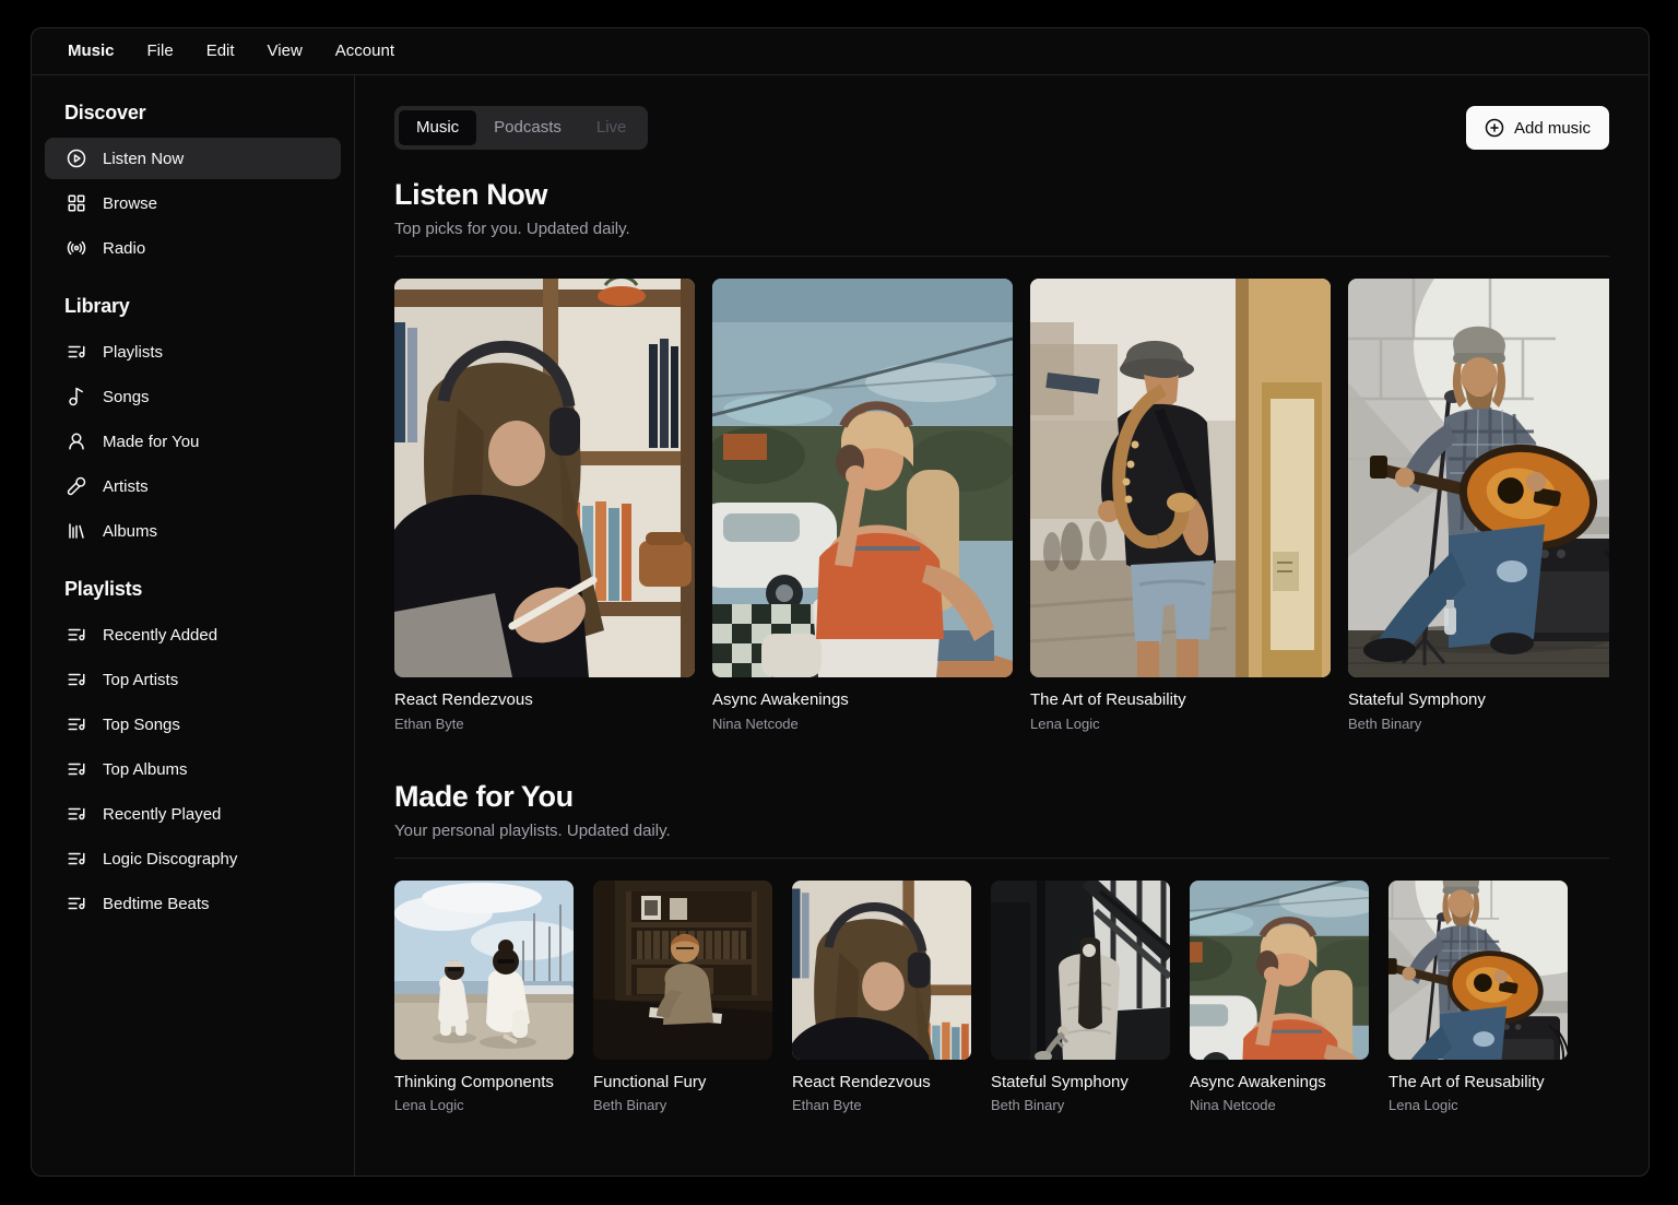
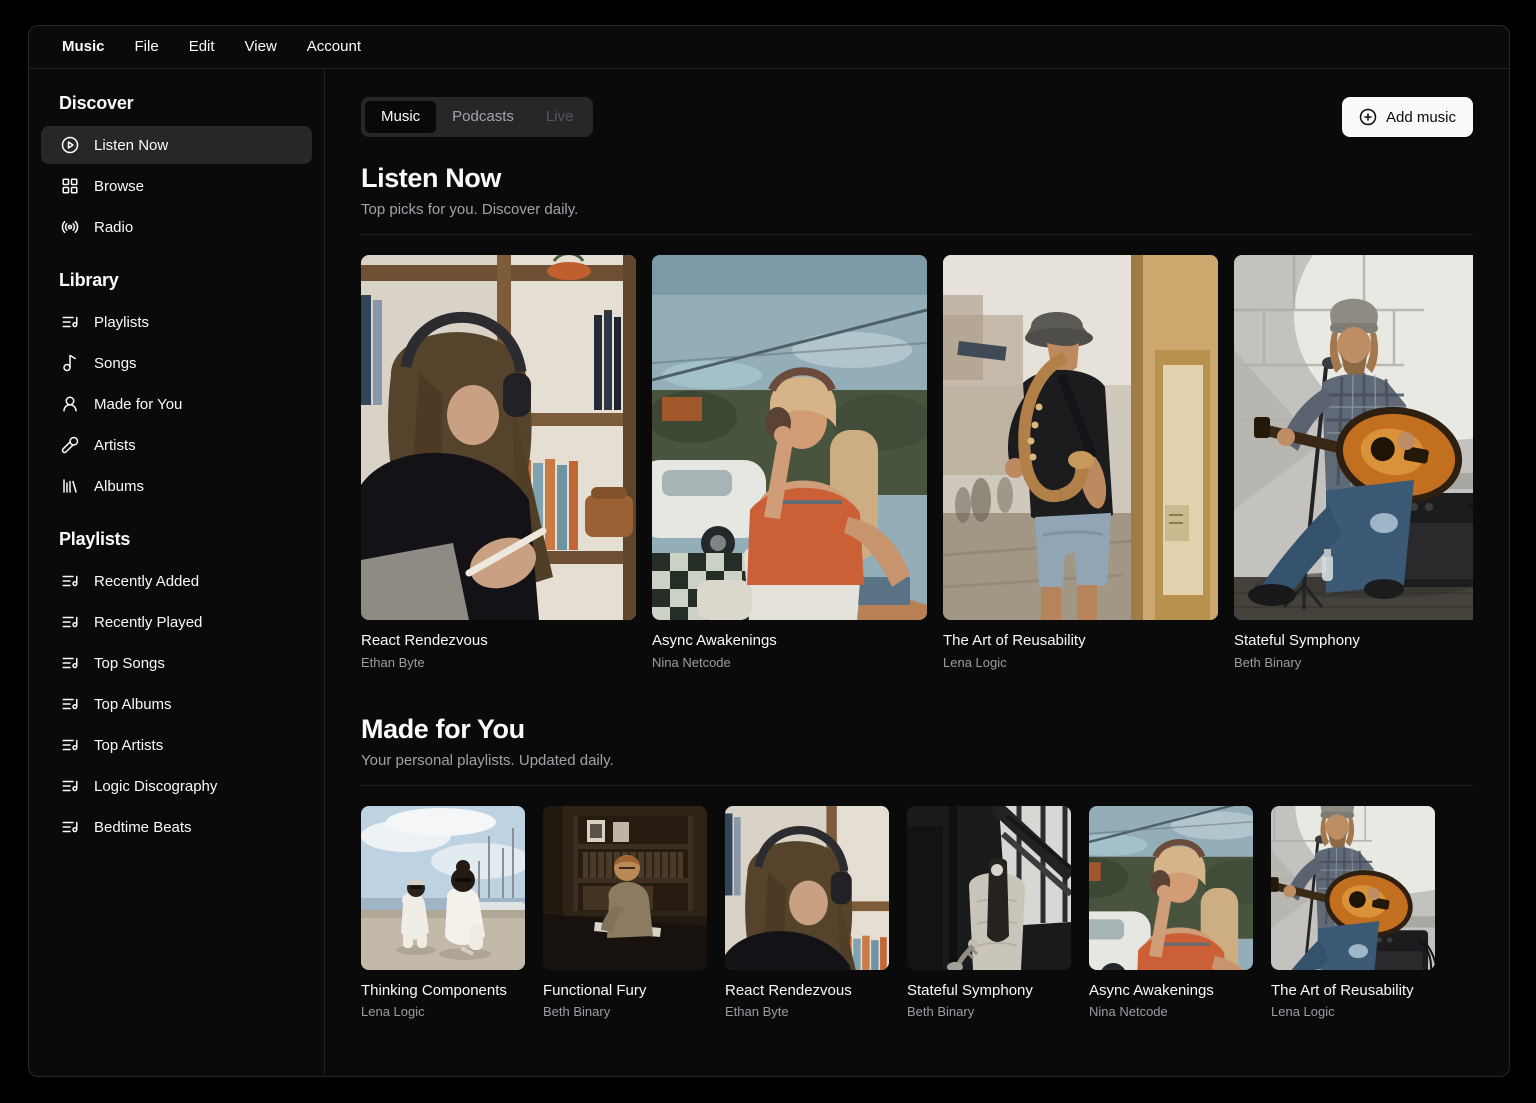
  Music
  File
  Edit
  View
  Account
  Discover
  Listen Now
  Browse
  Radio
  Library
  Playlists
  Songs
  Made for You
  Artists
  Albums
  Playlists
  Recently Added
- Top Artists
+ Recently Played
  Top Songs
  Top Albums
- Recently Played
+ Top Artists
  Logic Discography
  Bedtime Beats
  Music
  Podcasts
  Live
  Add music
  Listen Now
- Top picks for you. Updated daily.
+ Top picks for you. Discover daily.
  React Rendezvous
  Ethan Byte
  Async Awakenings
  Nina Netcode
  The Art of Reusability
  Lena Logic
  Stateful Symphony
  Beth Binary
  Made for You
  Your personal playlists. Updated daily.
  Thinking Components
  Lena Logic
  Functional Fury
  Beth Binary
  React Rendezvous
  Ethan Byte
  Stateful Symphony
  Beth Binary
  Async Awakenings
  Nina Netcode
  The Art of Reusability
  Lena Logic
